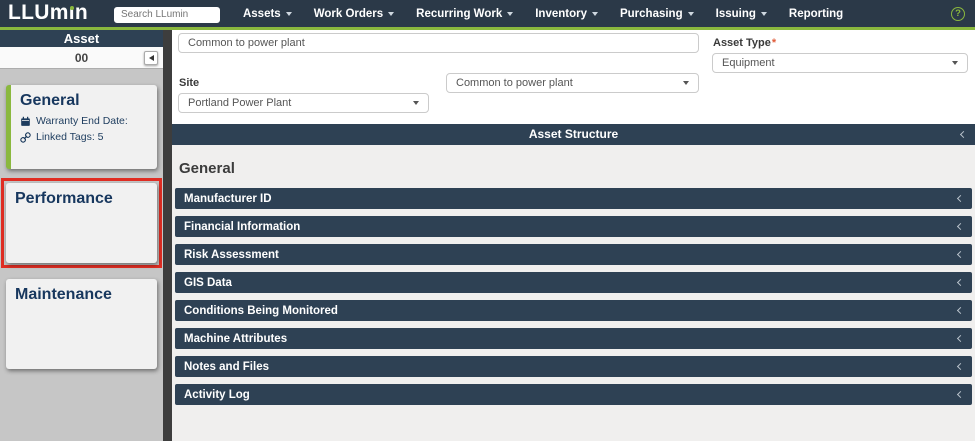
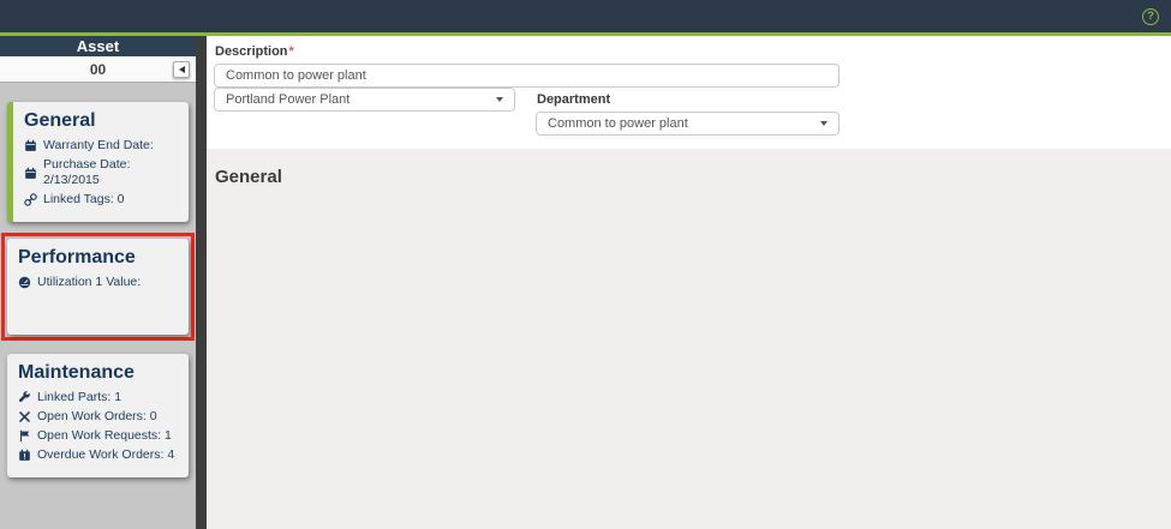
- LLUm
- ı
- n
- Search LLumin
- Assets
- Work Orders
- Recurring Work
- Inventory
- Purchasing
- Issuing
- Reporting
  ?
  Asset
  00
  General
  Warranty End Date:
+ Purchase Date: 2/13/2015
- Linked Tags: 5
+ Linked Tags: 0
  Performance
+ Utilization 1 Value:
  Maintenance
+ Linked Parts: 1
+ Open Work Orders: 0
+ Open Work Requests: 1
+ Overdue Work Orders: 4
+ Description*
  Common to power plant
- Asset Type*
- Equipment
- Site
  Portland Power Plant
+ Department
  Common to power plant
- Asset Structure
  General
- Manufacturer ID
- Financial Information
- Risk Assessment
- GIS Data
- Conditions Being Monitored
- Machine Attributes
- Notes and Files
- Activity Log
